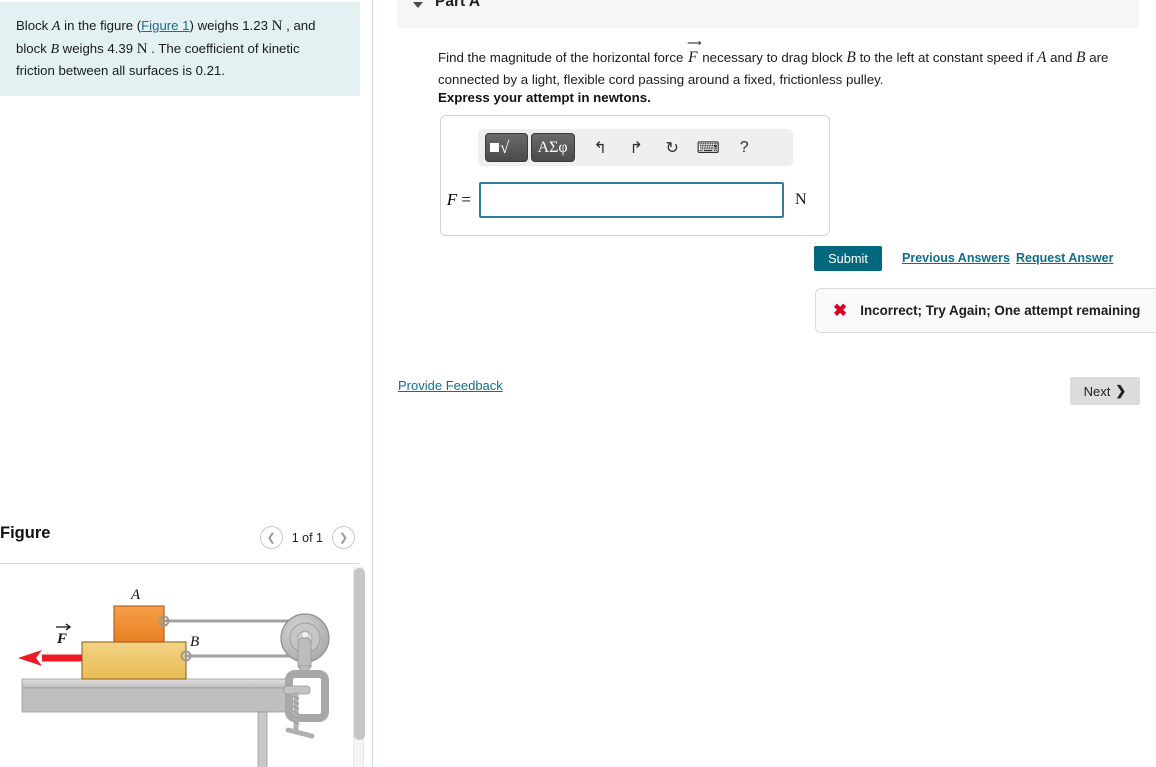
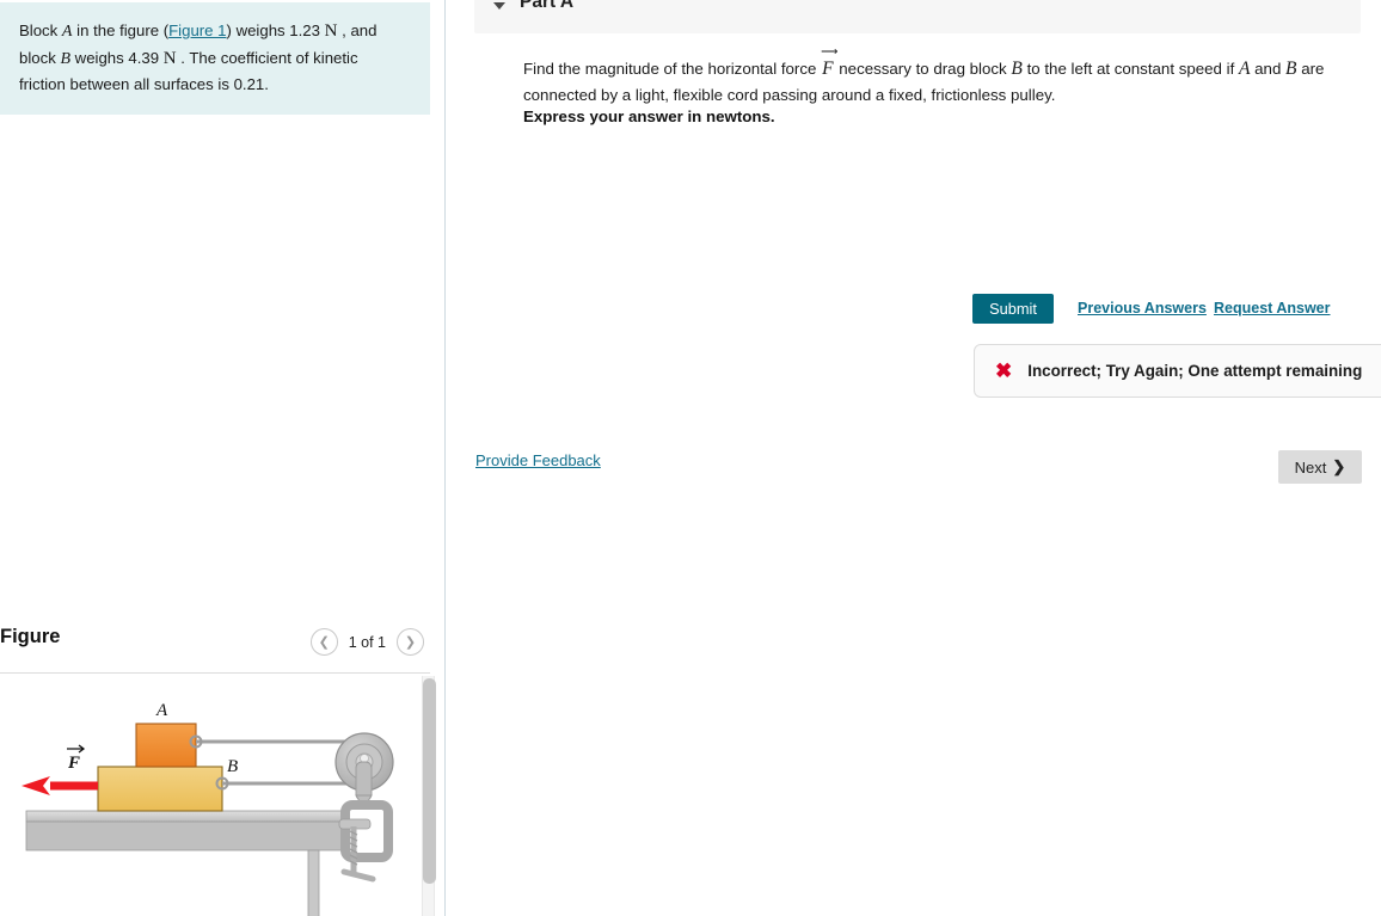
  Block A in the figure (Figure 1) weighs 1.23 N , and block B weighs 4.39 N . The coefficient of kinetic friction between all surfaces is 0.21.
  Figure
  ❮
  1 of 1
  ❯
  A
  B
  F
  Part A
  Find the magnitude of the horizontal force
  ⟶
  F necessary to drag block B to the left at constant speed if A and B are connected by a light, flexible cord passing around a fixed, frictionless pulley.
- Express your attempt in newtons.
+ Express your answer in newtons.
- √⃞
- ΑΣφ
- ↰
- ↱
- ↻
- ⌨
- ?
- F =
- N
  Submit
  Previous Answers
  Request Answer
  ✖
  Incorrect; Try Again; One attempt remaining
  Provide Feedback
  Next
  ❯
